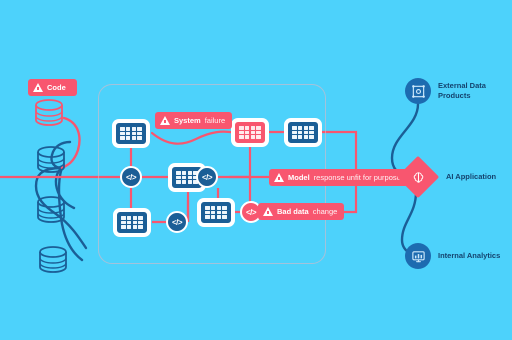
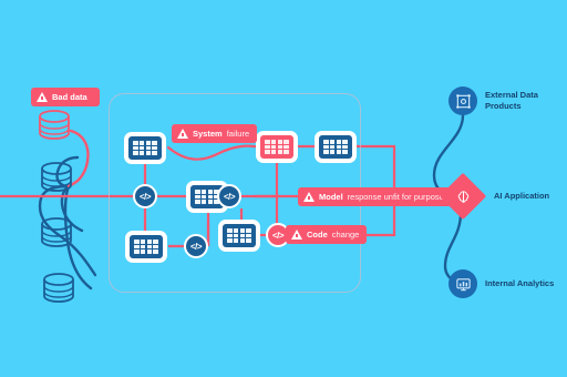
  </>
  </>
  </>
  </>
- Code
+ Bad data
  System
  failure
  Model
  response unfit for purpos
- Bad data
+ Code
  change
  External Data
  Products
  AI Application
  Internal Analytics
